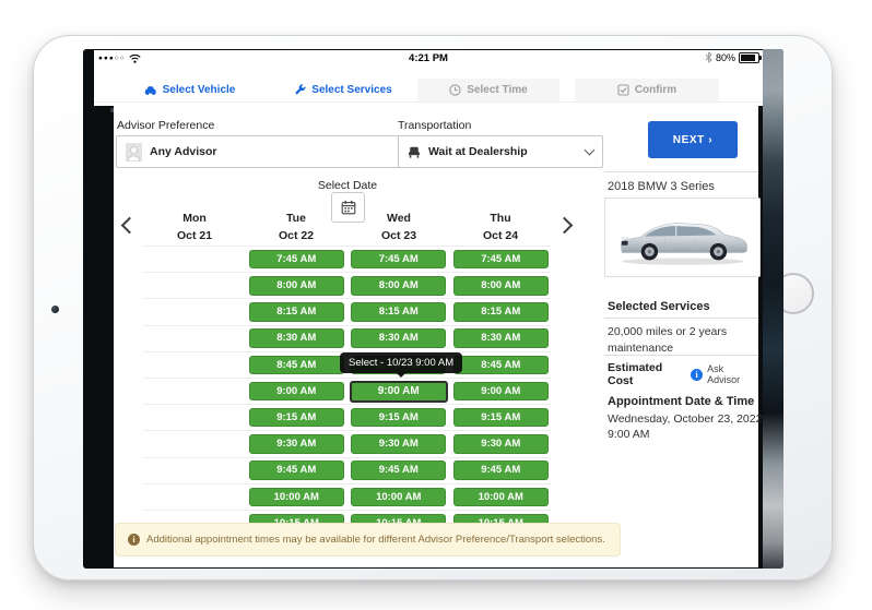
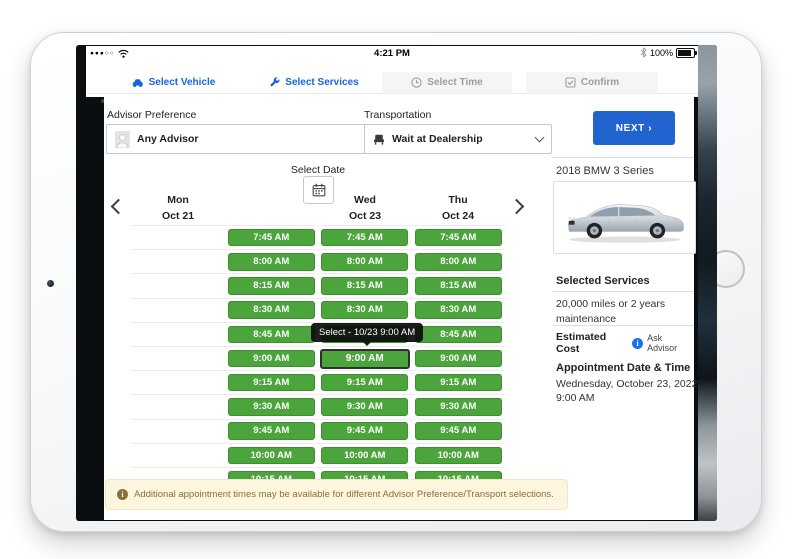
  4:21 PM
- 80%
+ 100%
  Select Vehicle
  Select Services
  Select Time
  Confirm
  Advisor Preference
  Any Advisor
  Transportation
  Wait at Dealership
  NEXT ›
  Select Date
  Mon
  Oct 21
- Tue
- Oct 22
  Wed
  Oct 23
  Thu
  Oct 24
  7:45 AM
  7:45 AM
  7:45 AM
  8:00 AM
  8:00 AM
  8:00 AM
  8:15 AM
  8:15 AM
  8:15 AM
  8:30 AM
  8:30 AM
  8:30 AM
  8:45 AM
  8:45 AM
  9:00 AM
  9:00 AM
  9:00 AM
  9:15 AM
  9:15 AM
  9:15 AM
  9:30 AM
  9:30 AM
  9:30 AM
  9:45 AM
  9:45 AM
  9:45 AM
  10:00 AM
  10:00 AM
  10:00 AM
  Select - 10/23 9:00 AM
  i
  Additional appointment times may be available for different Advisor Preference/Transport selections.
  2018 BMW 3 Series
  Selected Services
  20,000 miles or 2 years maintenance
  Estimated Cost
  i
  Ask Advisor
  Appointment Date & Time
  Wednesday, October 23, 2022
  9:00 AM
